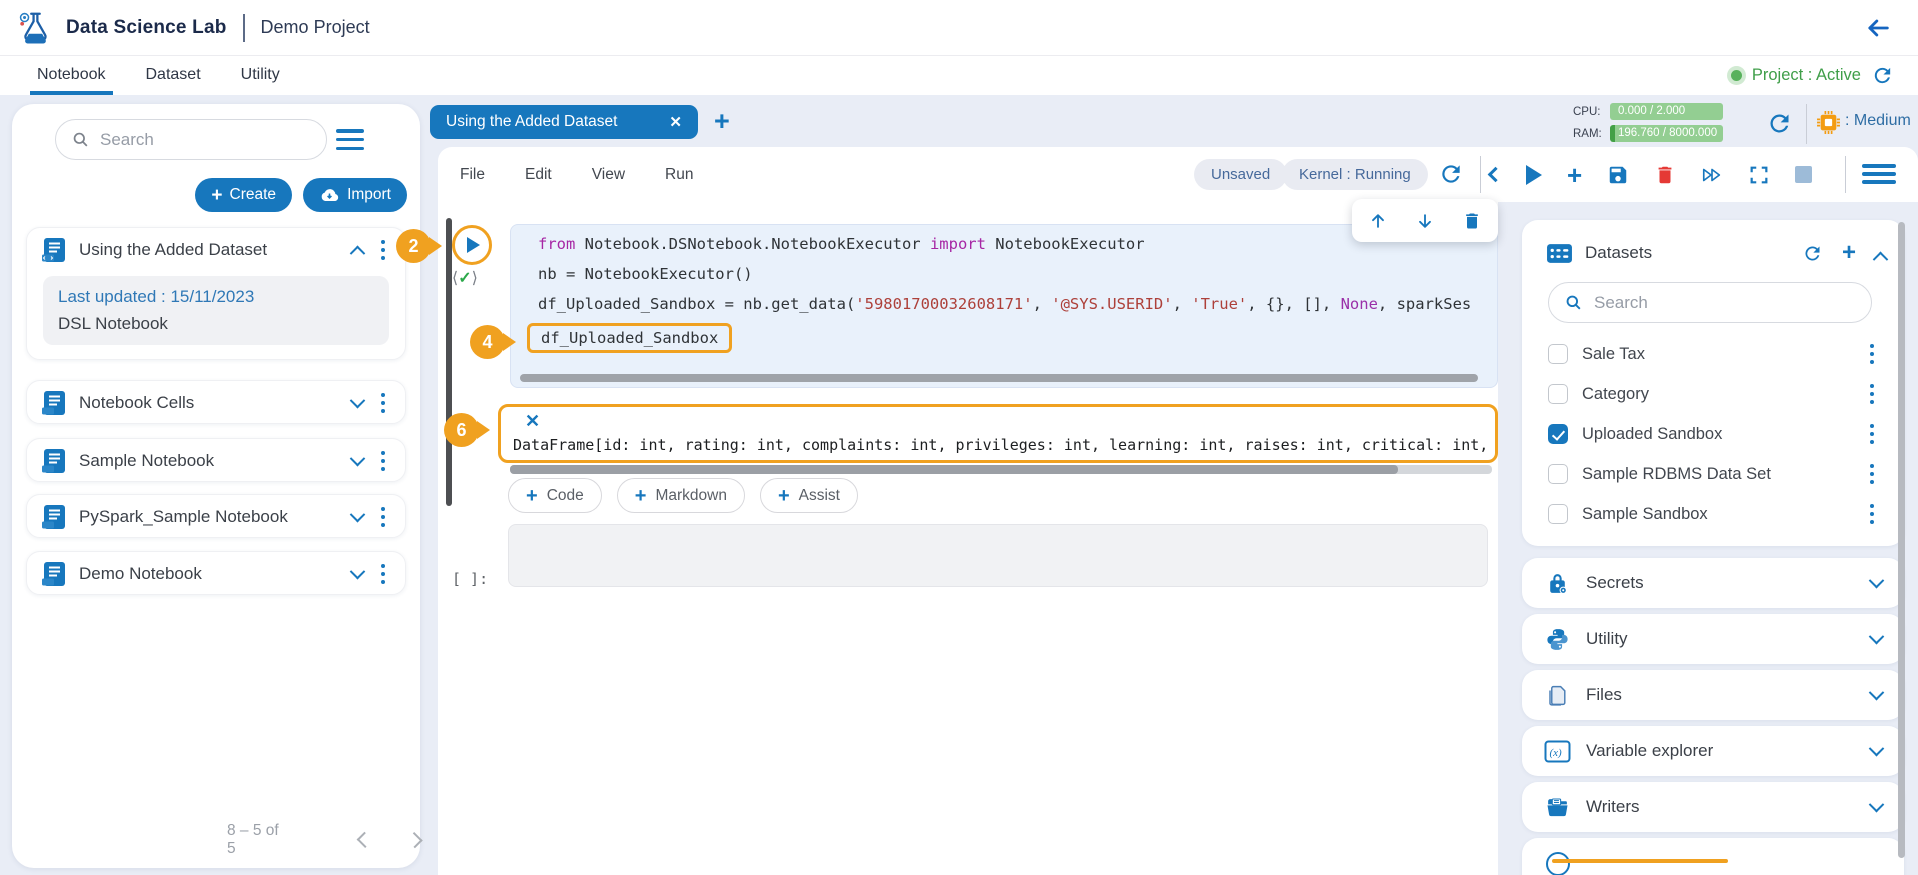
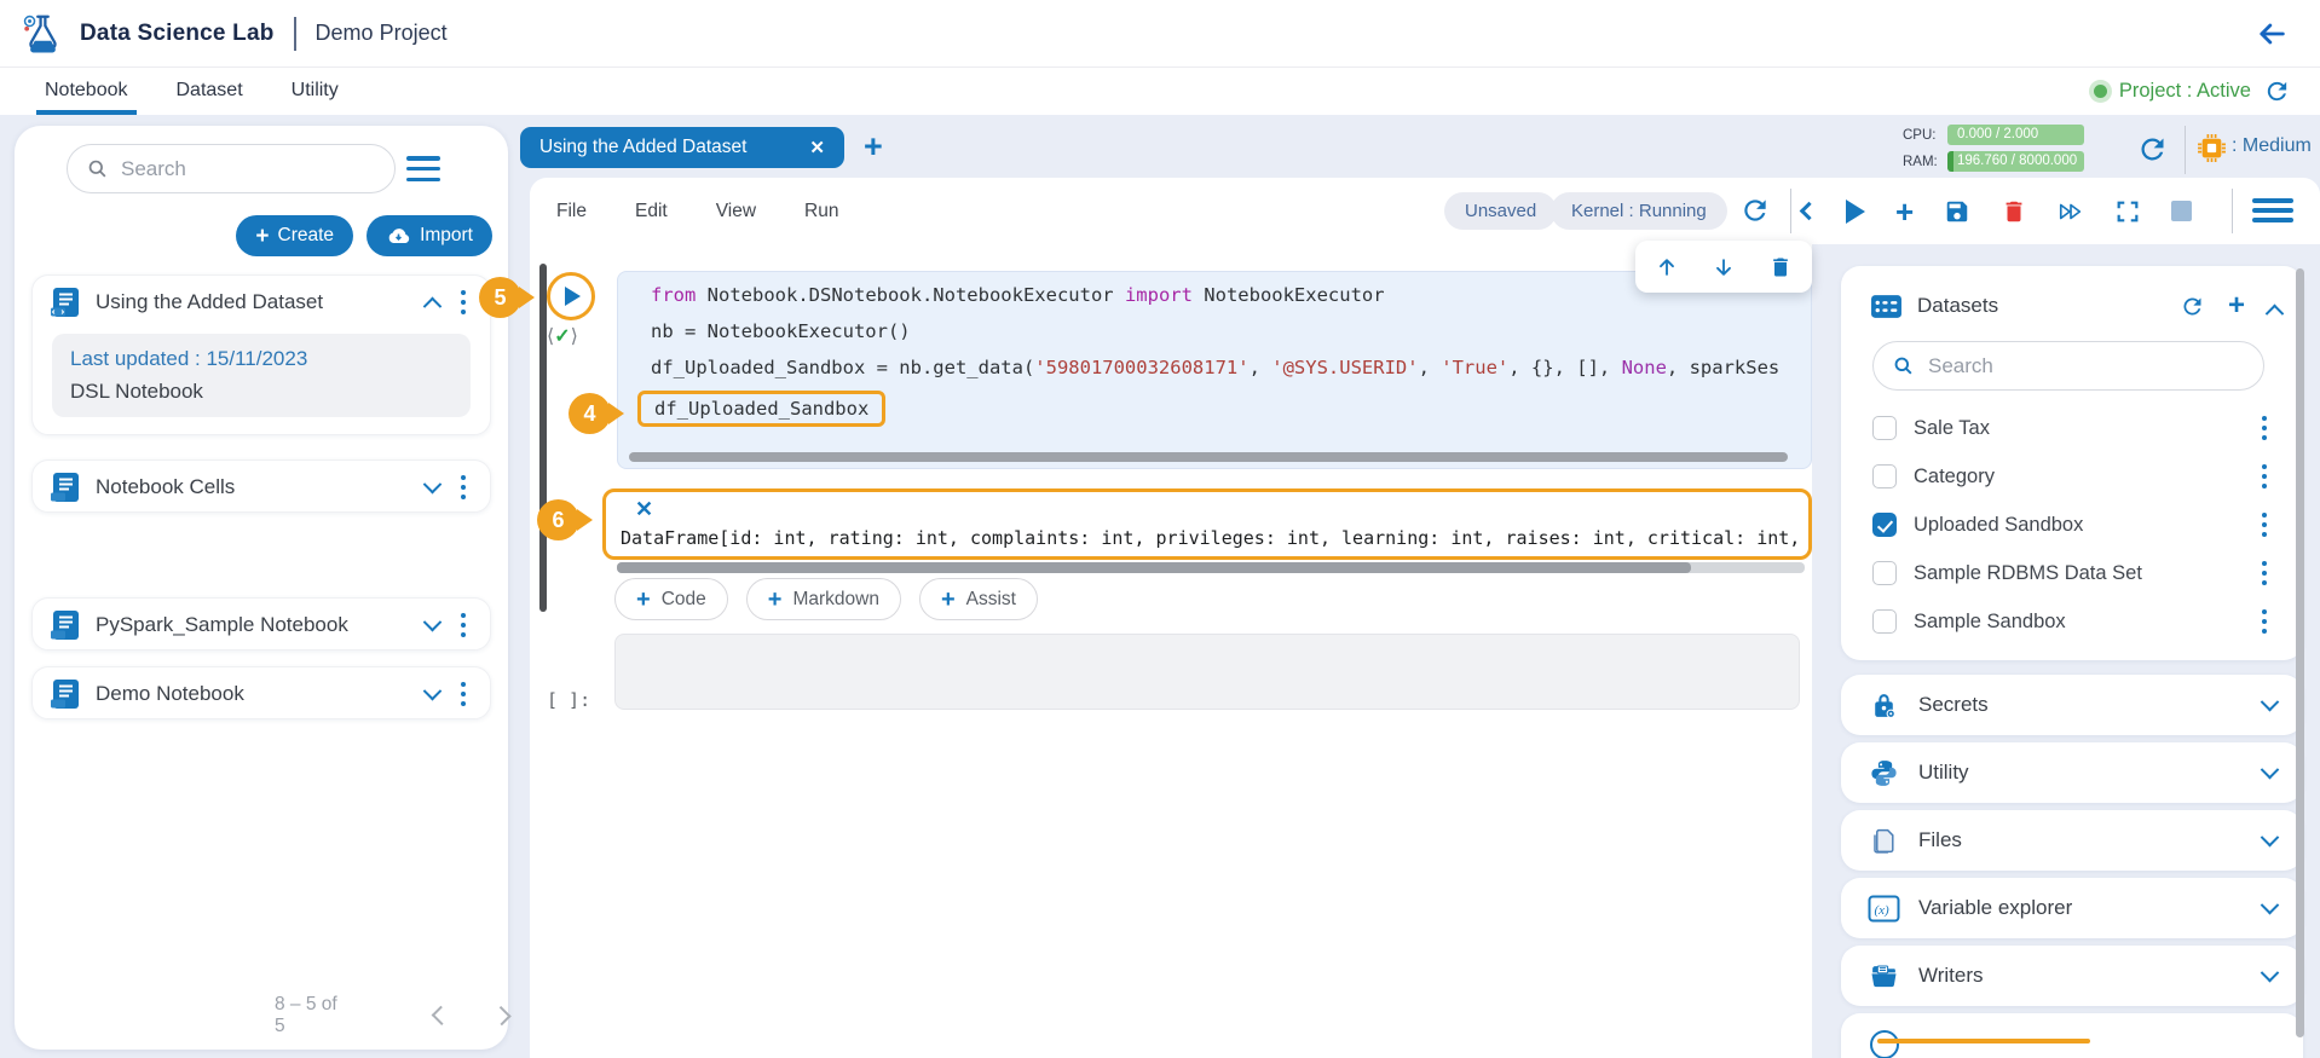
  Data Science Lab
  Demo Project
  Notebook
  Dataset
  Utility
  Project : Active
  Search
  +
  Create
  Import
  Using the Added Dataset
  Last updated : 15/11/2023
  DSL Notebook
  Notebook Cells
- Sample Notebook
  PySpark_Sample Notebook
  Demo Notebook
  8 – 5 of 5
  Using the Added Dataset
  ✕
  +
  CPU:
  0.000 / 2.000
  RAM:
  196.760 / 8000.000
  : Medium
  File
  Edit
  View
  Run
  Unsaved
  Kernel : Running
  +
- 2
+ 5
  ⟨✓⟩
  from Notebook.DSNotebook.NotebookExecutor import NotebookExecutor
  nb = NotebookExecutor()
  df_Uploaded_Sandbox = nb.get_data('59801700032608171', '@SYS.USERID', 'True', {}, [], None, sparkSes
  df_Uploaded_Sandbox
  4
  ✕
  DataFrame[id: int, rating: int, complaints: int, privileges: int, learning: int, raises: int, critical: int,
  6
  +
  Code
  +
  Markdown
  +
  Assist
  [ ]:
  Datasets
  +
  Search
  Sale Tax
  Category
  Uploaded Sandbox
  Sample RDBMS Data Set
  Sample Sandbox
  Secrets
  Utility
  Files
  (x)
  Variable explorer
  Writers
